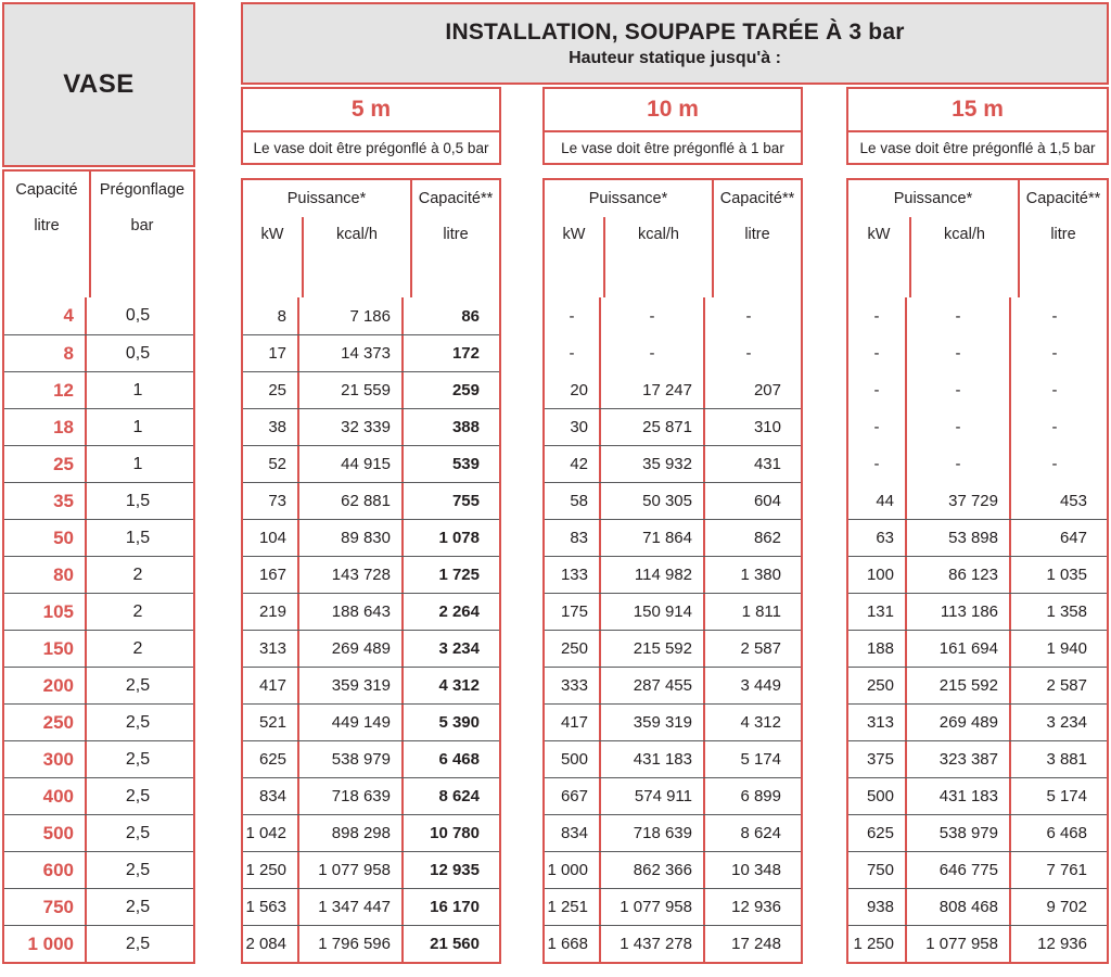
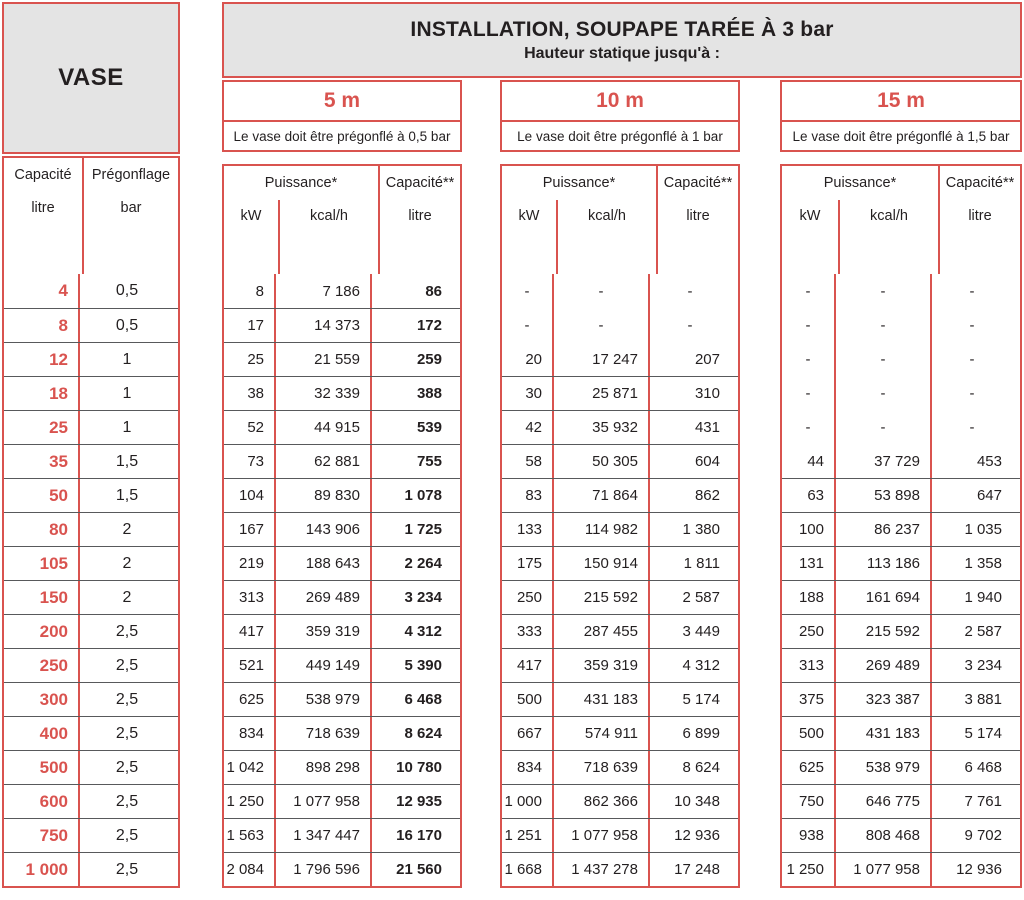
  VASE
  INSTALLATION, SOUPAPE TARÉE À 3 bar
  Hauteur statique jusqu'à :
  5 m
  Le vase doit être prégonflé à 0,5 bar
  Puissance*
  Capacité**
  kW
  kcal/h
  litre
  10 m
  Le vase doit être prégonflé à 1 bar
  Puissance*
  Capacité**
  kW
  kcal/h
  litre
  15 m
  Le vase doit être prégonflé à 1,5 bar
  Puissance*
  Capacité**
  kW
  kcal/h
  litre
  Capacité
  Prégonflage
  litre
  bar
  4
  0,5
  8
  0,5
  12
  1
  18
  1
  25
  1
  35
  1,5
  50
  1,5
  80
  2
  105
  2
  150
  2
  200
  2,5
  250
  2,5
  300
  2,5
  400
  2,5
  500
  2,5
  600
  2,5
  750
  2,5
  1 000
  2,5
  8
  7 186
  86
  17
  14 373
  172
  25
  21 559
  259
  38
  32 339
  388
  52
  44 915
  539
  73
  62 881
  755
  104
  89 830
  1 078
  167
- 143 728
+ 143 906
  1 725
  219
  188 643
  2 264
  313
  269 489
  3 234
  417
  359 319
  4 312
  521
  449 149
  5 390
  625
  538 979
  6 468
  834
  718 639
  8 624
  1 042
  898 298
  10 780
  1 250
  1 077 958
  12 935
  1 563
  1 347 447
  16 170
  2 084
  1 796 596
  21 560
  -
  -
  -
  -
  -
  -
  20
  17 247
  207
  30
  25 871
  310
  42
  35 932
  431
  58
  50 305
  604
  83
  71 864
  862
  133
  114 982
  1 380
  175
  150 914
  1 811
  250
  215 592
  2 587
  333
  287 455
  3 449
  417
  359 319
  4 312
  500
  431 183
  5 174
  667
  574 911
  6 899
  834
  718 639
  8 624
  1 000
  862 366
  10 348
  1 251
  1 077 958
  12 936
  1 668
  1 437 278
  17 248
  -
  -
  -
  -
  -
  -
  -
  -
  -
  -
  -
  -
  -
  -
  -
  44
  37 729
  453
  63
  53 898
  647
  100
- 86 123
+ 86 237
  1 035
  131
  113 186
  1 358
  188
  161 694
  1 940
  250
  215 592
  2 587
  313
  269 489
  3 234
  375
  323 387
  3 881
  500
  431 183
  5 174
  625
  538 979
  6 468
  750
  646 775
  7 761
  938
  808 468
  9 702
  1 250
  1 077 958
  12 936
